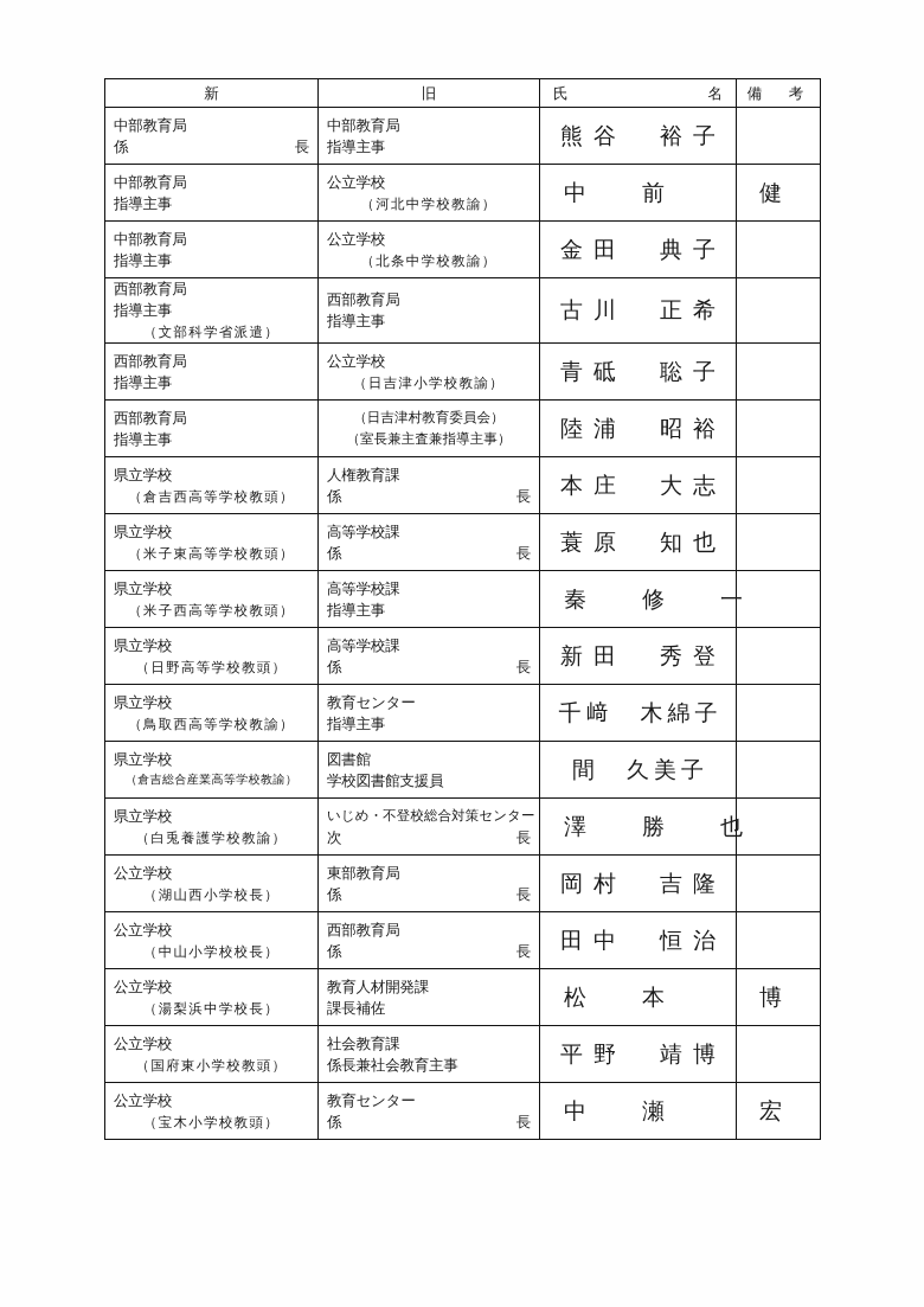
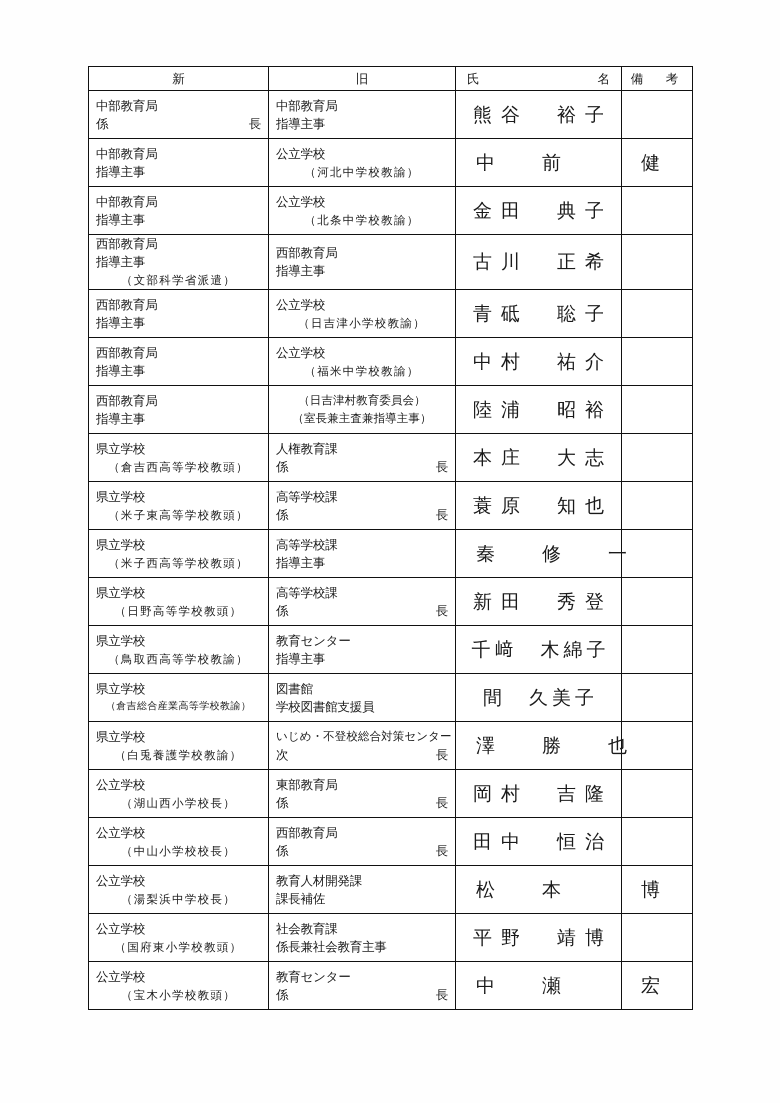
  新	旧	氏 名	備 考
  中部教育局係 長	中部教育局指導主事	熊谷 裕子
  中部教育局指導主事	公立学校（河北中学校教諭）	中 前 健
  中部教育局指導主事	公立学校（北条中学校教諭）	金田 典子
  西部教育局指導主事（文部科学省派遣）	西部教育局指導主事	古川 正希
  西部教育局指導主事	公立学校（日吉津小学校教諭）	青砥 聡子
+ 西部教育局指導主事	公立学校（福米中学校教諭）	中村 祐介
  西部教育局指導主事	（日吉津村教育委員会）（室長兼主査兼指導主事）	陸浦 昭裕
  県立学校（倉吉西高等学校教頭）	人権教育課係 長	本庄 大志
  県立学校（米子東高等学校教頭）	高等学校課係 長	蓑原 知也
  県立学校（米子西高等学校教頭）	高等学校課指導主事	秦 修 一
  県立学校（日野高等学校教頭）	高等学校課係 長	新田 秀登
  県立学校（鳥取西高等学校教諭）	教育センター指導主事	千﨑 木綿子
  県立学校（倉吉総合産業高等学校教諭）	図書館学校図書館支援員	間 久美子
  県立学校（白兎養護学校教諭）	いじめ・不登校総合対策センター次 長	澤 勝 也
  公立学校（湖山西小学校長）	東部教育局係 長	岡村 吉隆
  公立学校（中山小学校校長）	西部教育局係 長	田中 恒治
  公立学校（湯梨浜中学校長）	教育人材開発課課長補佐	松 本 博
  公立学校（国府東小学校教頭）	社会教育課係長兼社会教育主事	平野 靖博
  公立学校（宝木小学校教頭）	教育センター係 長	中 瀬 宏
